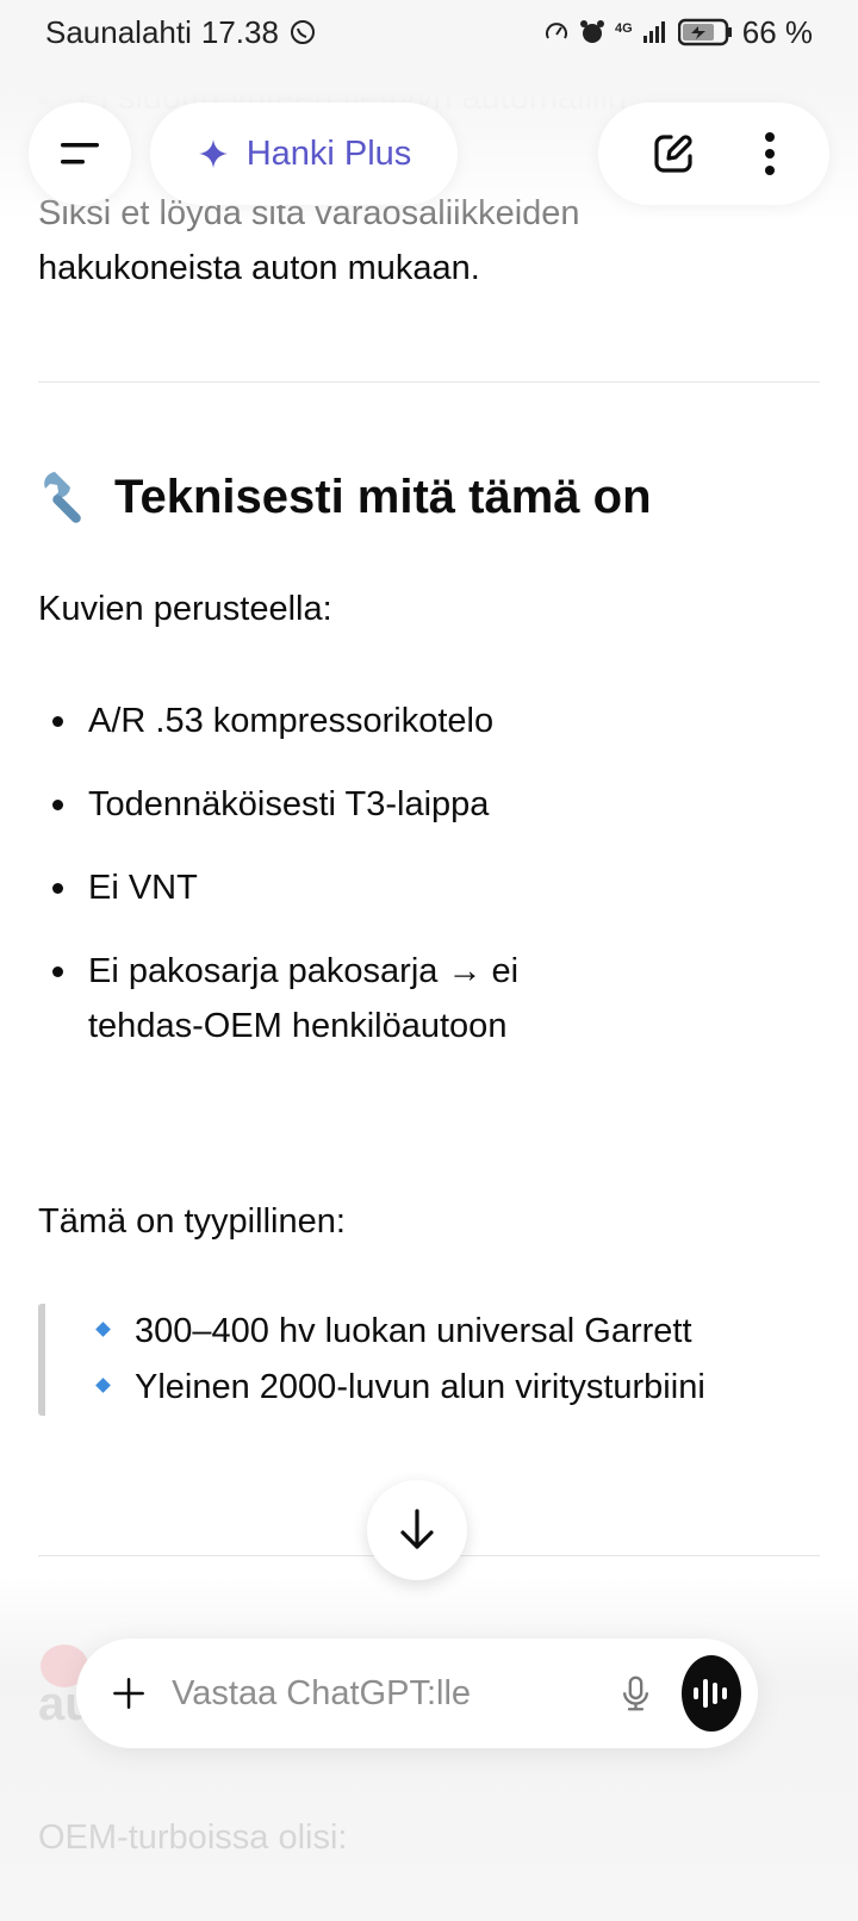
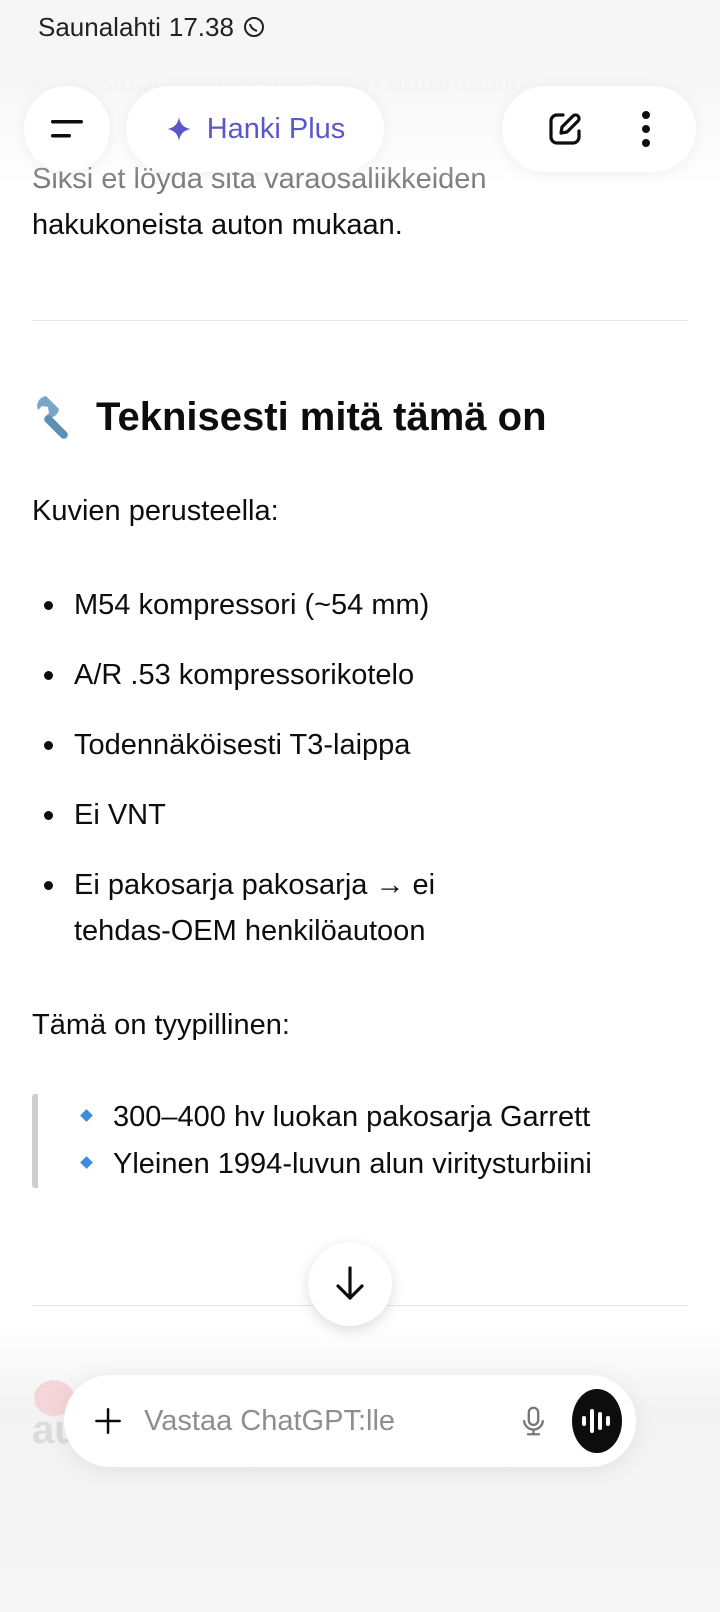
  hakukoneista auton mukaan.
  Teknisesti mitä tämä on
  Kuvien perusteella:
+ M54 kompressori (~54 mm)
  A/R .53 kompressorikotelo
  Todennäköisesti T3-laippa
  Ei VNT
  Ei pakosarja pakosarja → ei tehdas-OEM henkilöautoon
  Tämä on tyypillinen:
- 300–400 hv luokan universal Garrett
+ 300–400 hv luokan pakosarja Garrett
- Yleinen 2000-luvun alun viritysturbiini
+ Yleinen 1994-luvun alun viritysturbiini
- OEM-turboissa olisi:
  Saunalahti
  17.38
- 4G
- 66 %
  Hanki Plus
  Vastaa ChatGPT:lle
